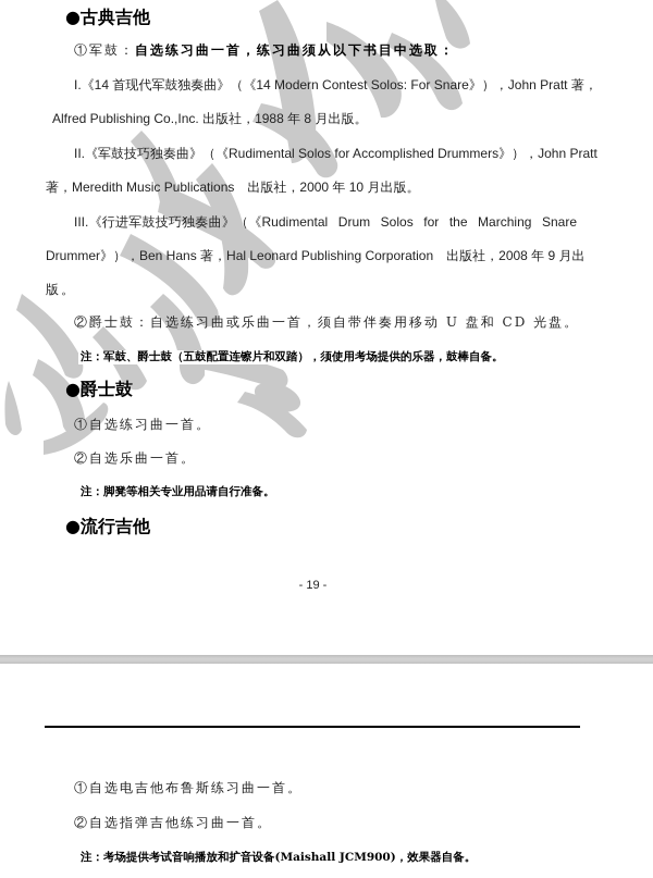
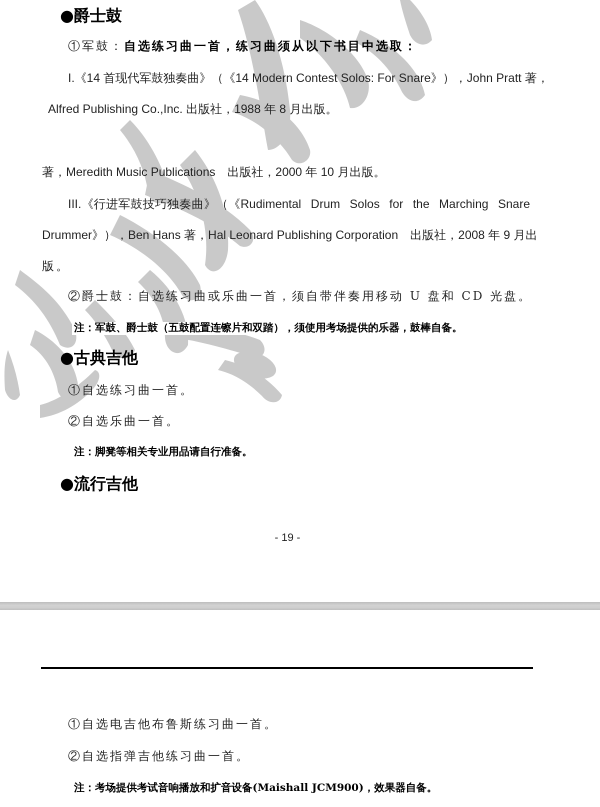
- ●古典吉他
+ ●爵士鼓
  ①军鼓：自选练习曲一首，练习曲须从以下书目中选取：
  I.《14 首现代军鼓独奏曲》（《14 Modern Contest Solos: For Snare》），John Pratt 著，
  Alfred Publishing Co.,Inc. 出版社，1988 年 8 月出版。
- II.《军鼓技巧独奏曲》（《Rudimental Solos for Accomplished Drummers》），John Pratt
  著，Meredith Music Publications 出版社，2000 年 10 月出版。
  III.《行进军鼓技巧独奏曲》（《Rudimental Drum Solos for the Marching Snare
  Drummer》），Ben Hans 著，Hal Leonard Publishing Corporation 出版社，2008 年 9 月出
  版。
  ②爵士鼓：自选练习曲或乐曲一首，须自带伴奏用移动 U 盘和 CD 光盘。
  注：军鼓、爵士鼓（五鼓配置连镲片和双踏），须使用考场提供的乐器，鼓棒自备。
- ●爵士鼓
+ ●古典吉他
  ①自选练习曲一首。
  ②自选乐曲一首。
  注：脚凳等相关专业用品请自行准备。
  ●流行吉他
  - 19 -
  ①自选电吉他布鲁斯练习曲一首。
  ②自选指弹吉他练习曲一首。
  注：考场提供考试音响播放和扩音设备(Maishall JCM900)，效果器自备。
